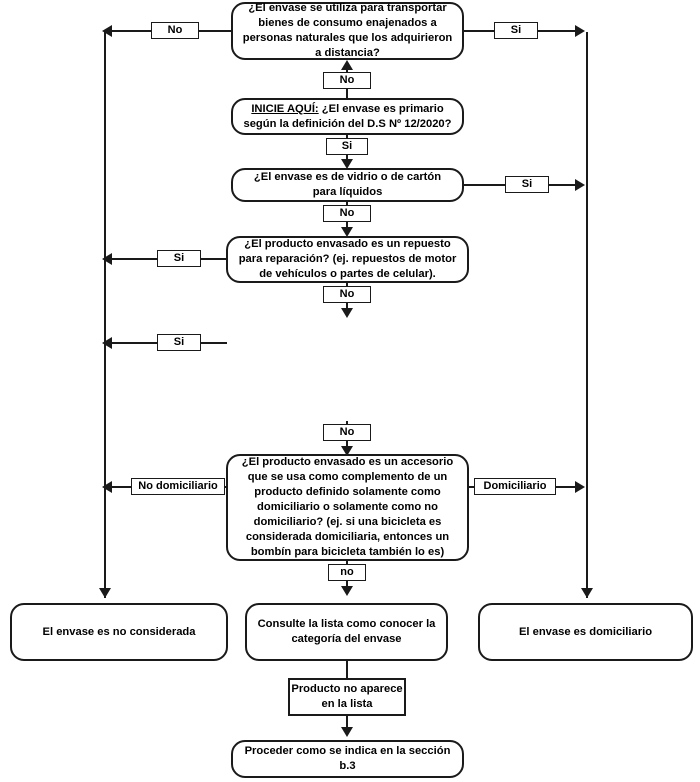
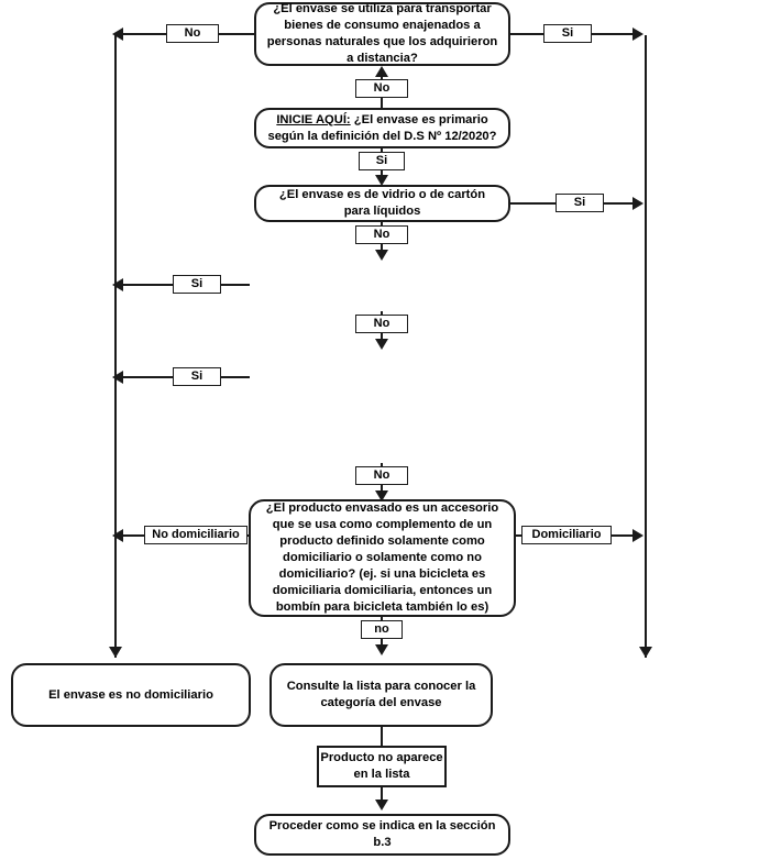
  ¿El envase se utiliza para transportar bienes de consumo enajenados a personas naturales que los adquirieron a distancia?
  No
  Si
  INICIE AQUÍ: ¿El envase es primario según la definición del D.S Nº 12/2020?
  No
  Si
  ¿El envase es de vidrio o de cartón para líquidos
  Si
  No
- ¿El producto envasado es un repuesto para reparación? (ej. repuestos de motor de vehículos o partes de celular).
  Si
  No
  Si
  No
- ¿El producto envasado es un accesorio que se usa como complemento de un producto definido solamente como domiciliario o solamente como no domiciliario? (ej. si una bicicleta es considerada domiciliaria, entonces un bombín para bicicleta también lo es)
+ ¿El producto envasado es un accesorio que se usa como complemento de un producto definido solamente como domiciliario o solamente como no domiciliario? (ej. si una bicicleta es domiciliaria domiciliaria, entonces un bombín para bicicleta también lo es)
  No domiciliario
  Domiciliario
  no
- El envase es no considerada
+ El envase es no domiciliario
- Consulte la lista como conocer la categoría del envase
+ Consulte la lista para conocer la categoría del envase
- El envase es domiciliario
  Producto no aparece en la lista
  Proceder como se indica en la sección b.3
